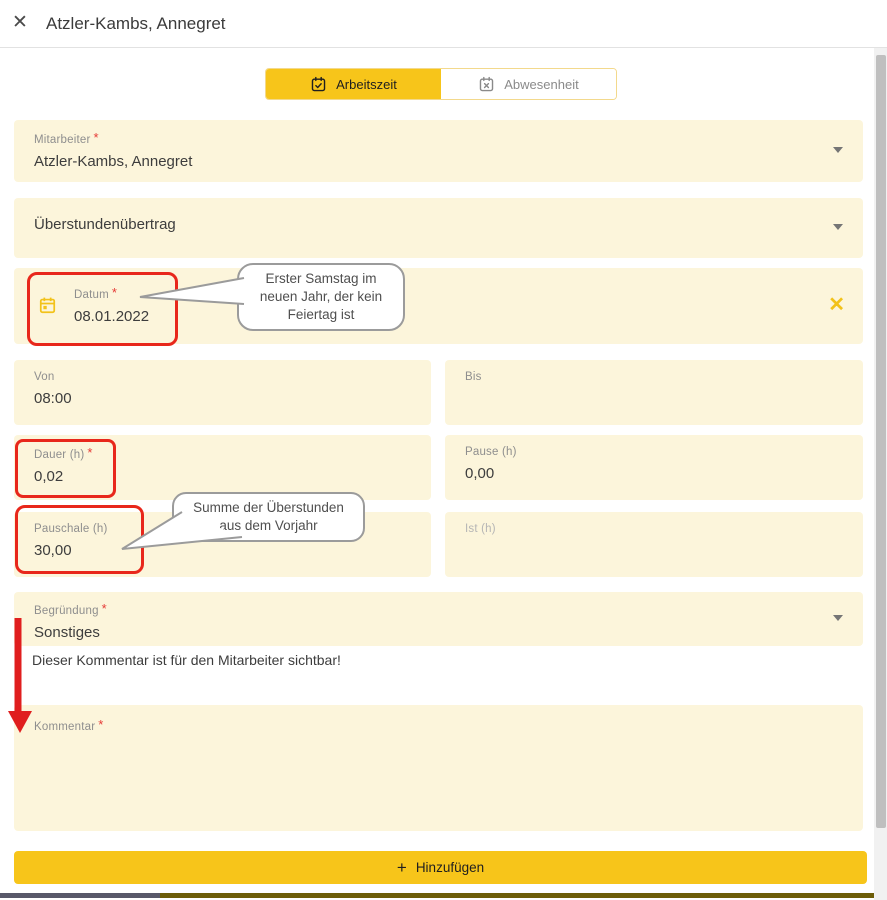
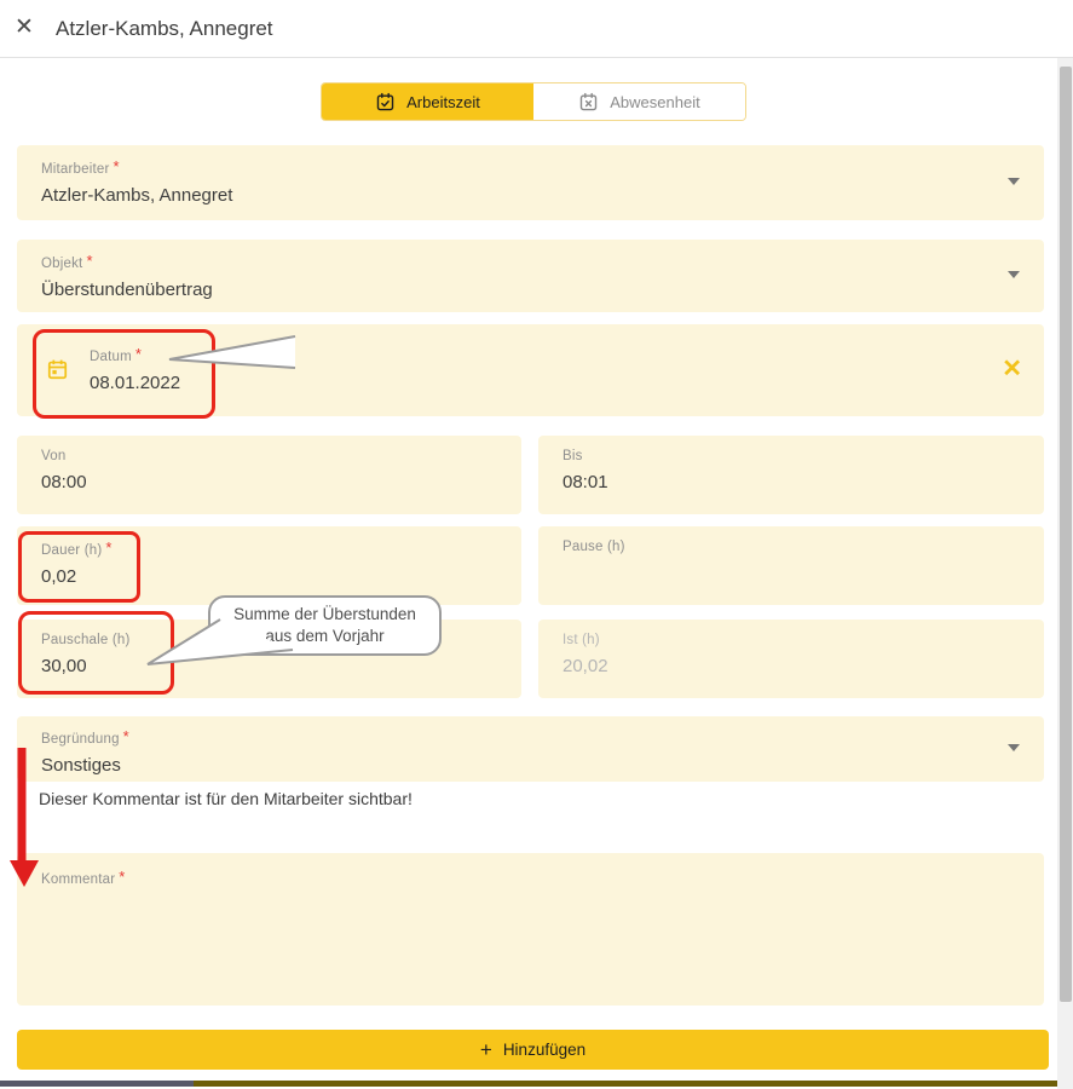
  ✕
  Atzler-Kambs, Annegret
  Arbeitszeit
  Abwesenheit
  Mitarbeiter *
  Atzler-Kambs, Annegret
+ Objekt *
  Überstundenübertrag
  Datum *
  08.01.2022
  ✕
  Von
  08:00
  Bis
+ 08:01
  Dauer (h) *
  0,02
  Pause (h)
- 0,00
  Pauschale (h)
  30,00
  Ist (h)
+ 20,02
  Begründung *
  Sonstiges
  Dieser Kommentar ist für den Mitarbeiter sichtbar!
  Kommentar *
- Erster Samstag im
- neuen Jahr, der kein
- Feiertag ist
  Summe der Überstunden
  aus dem Vorjahr
  +
  Hinzufügen
